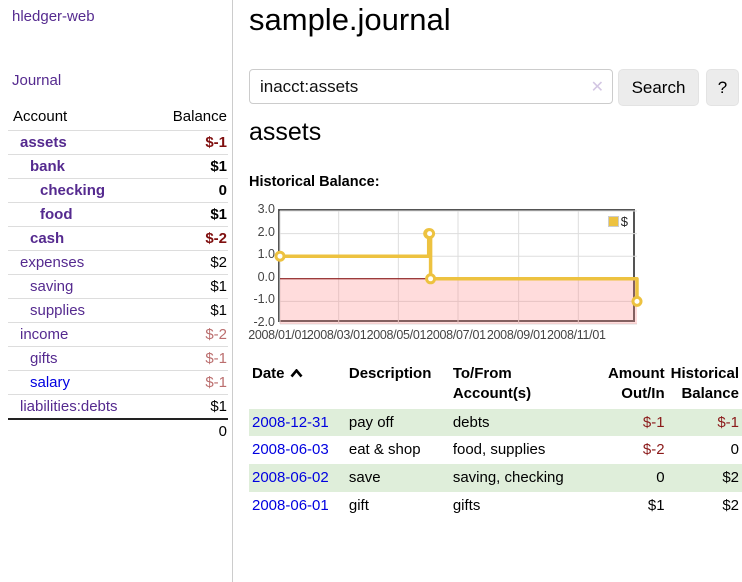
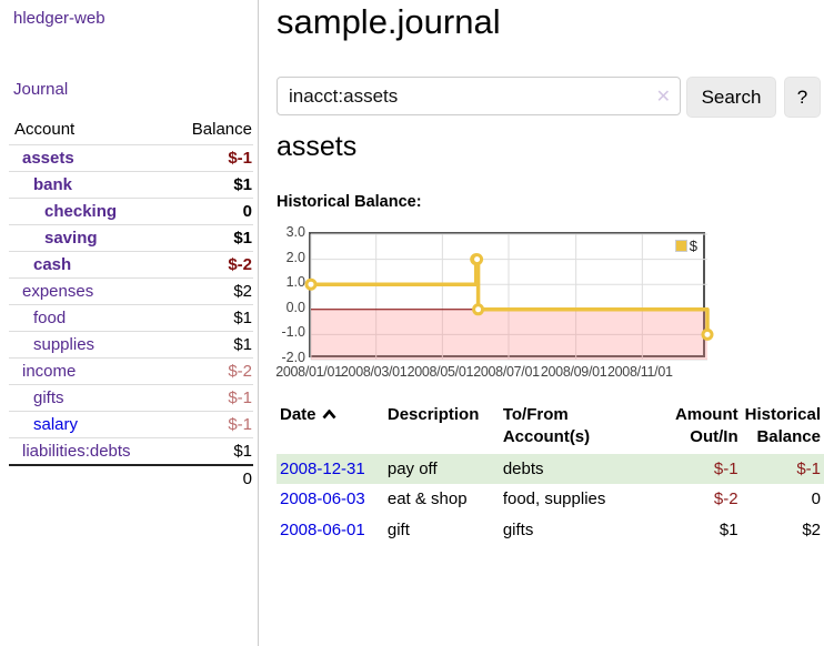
  hledger-web
  Journal
  Account	Balance
  assets	$-1
  bank	$1
  checking	0
- food	$1
+ saving	$1
  cash	$-2
  expenses	$2
- saving	$1
+ food	$1
  supplies	$1
  income	$-2
  gifts	$-1
  salary	$-1
  liabilities:debts	$1
  	0
  sample.journal
  inacct:assets
  ✕
  Search
  ?
  assets
  Historical Balance:
  $
  3.0
  2.0
  1.0
  0.0
  -1.0
  -2.0
  2008/01/01
  2008/03/01
  2008/05/01
  2008/07/01
  2008/09/01
  2008/11/01
  Date	Description	To/From Account(s)	Amount Out/In	Historical Balance
  2008-12-31	pay off	debts	$-1	$-1
  2008-06-03	eat & shop	food, supplies	$-2	0
- 2008-06-02	save	saving, checking	0	$2
  2008-06-01	gift	gifts	$1	$2
